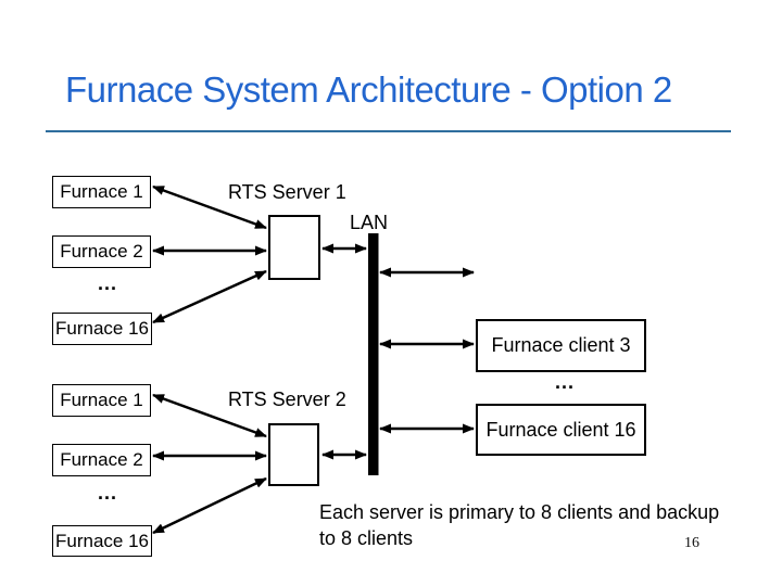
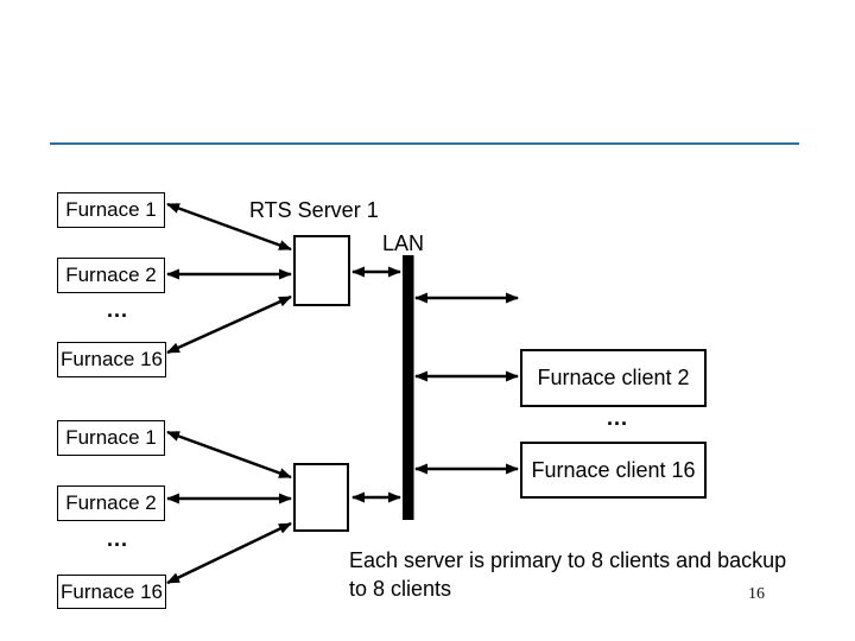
- Furnace System Architecture - Option 2
  Furnace 1
  Furnace 2
  ...
  Furnace 16
  RTS Server 1
  LAN
- Furnace client 3
+ Furnace client 2
  ...
  Furnace client 16
  Furnace 1
  Furnace 2
  ...
  Furnace 16
- RTS Server 2
  Each server is primary to 8 clients and backup
  to 8 clients
  16
